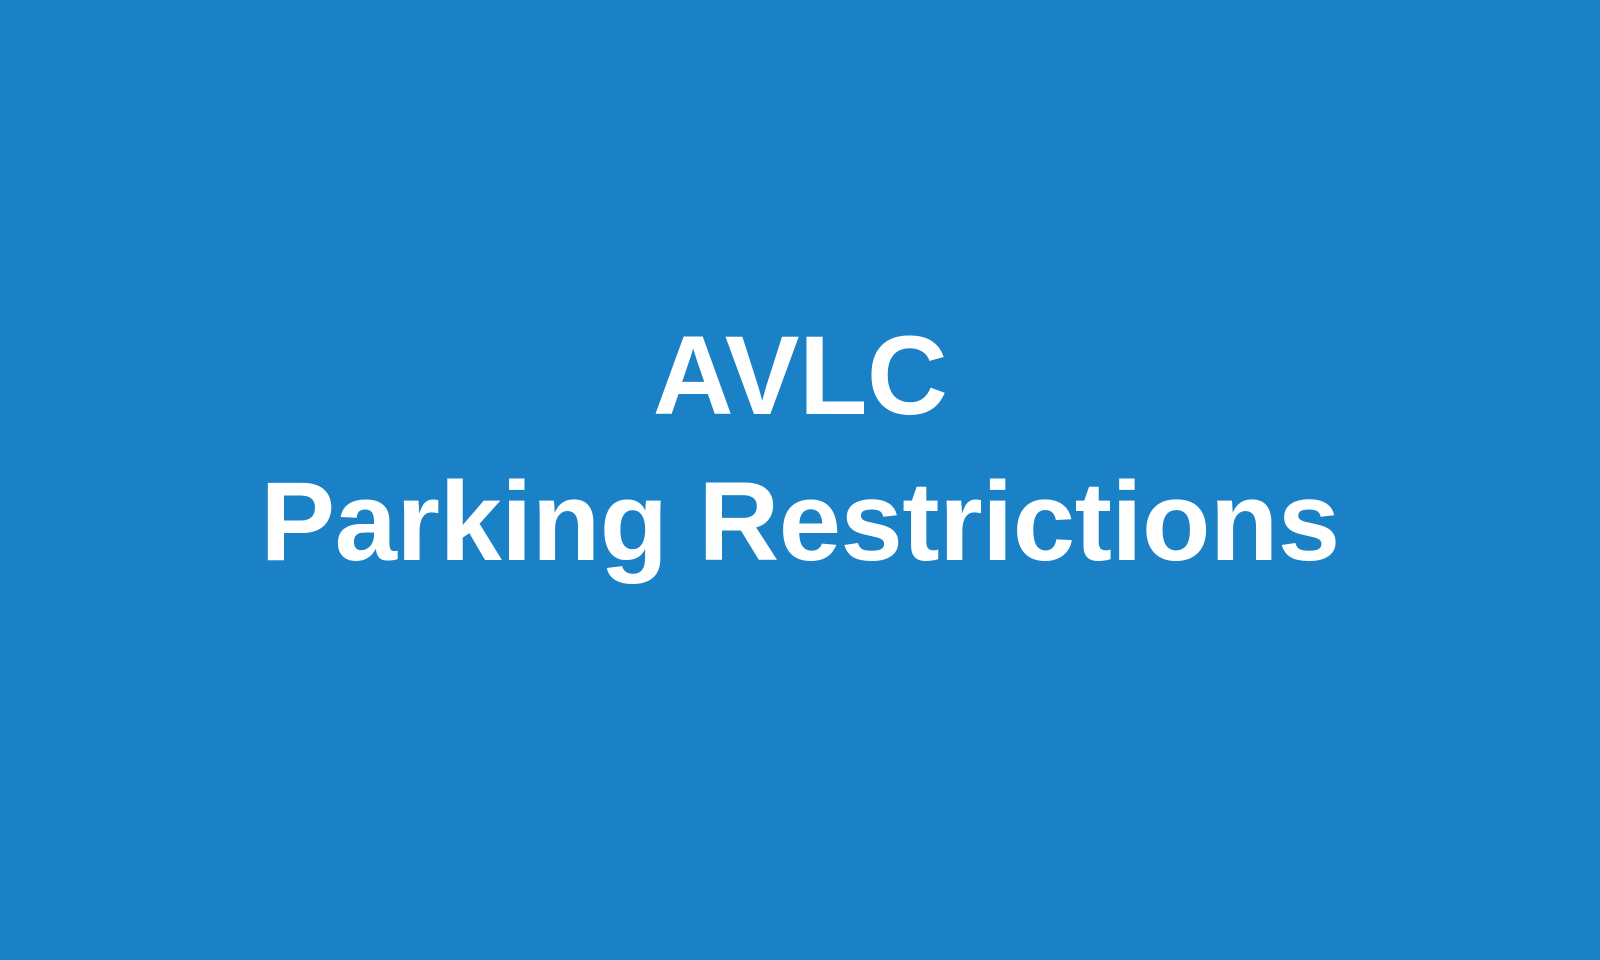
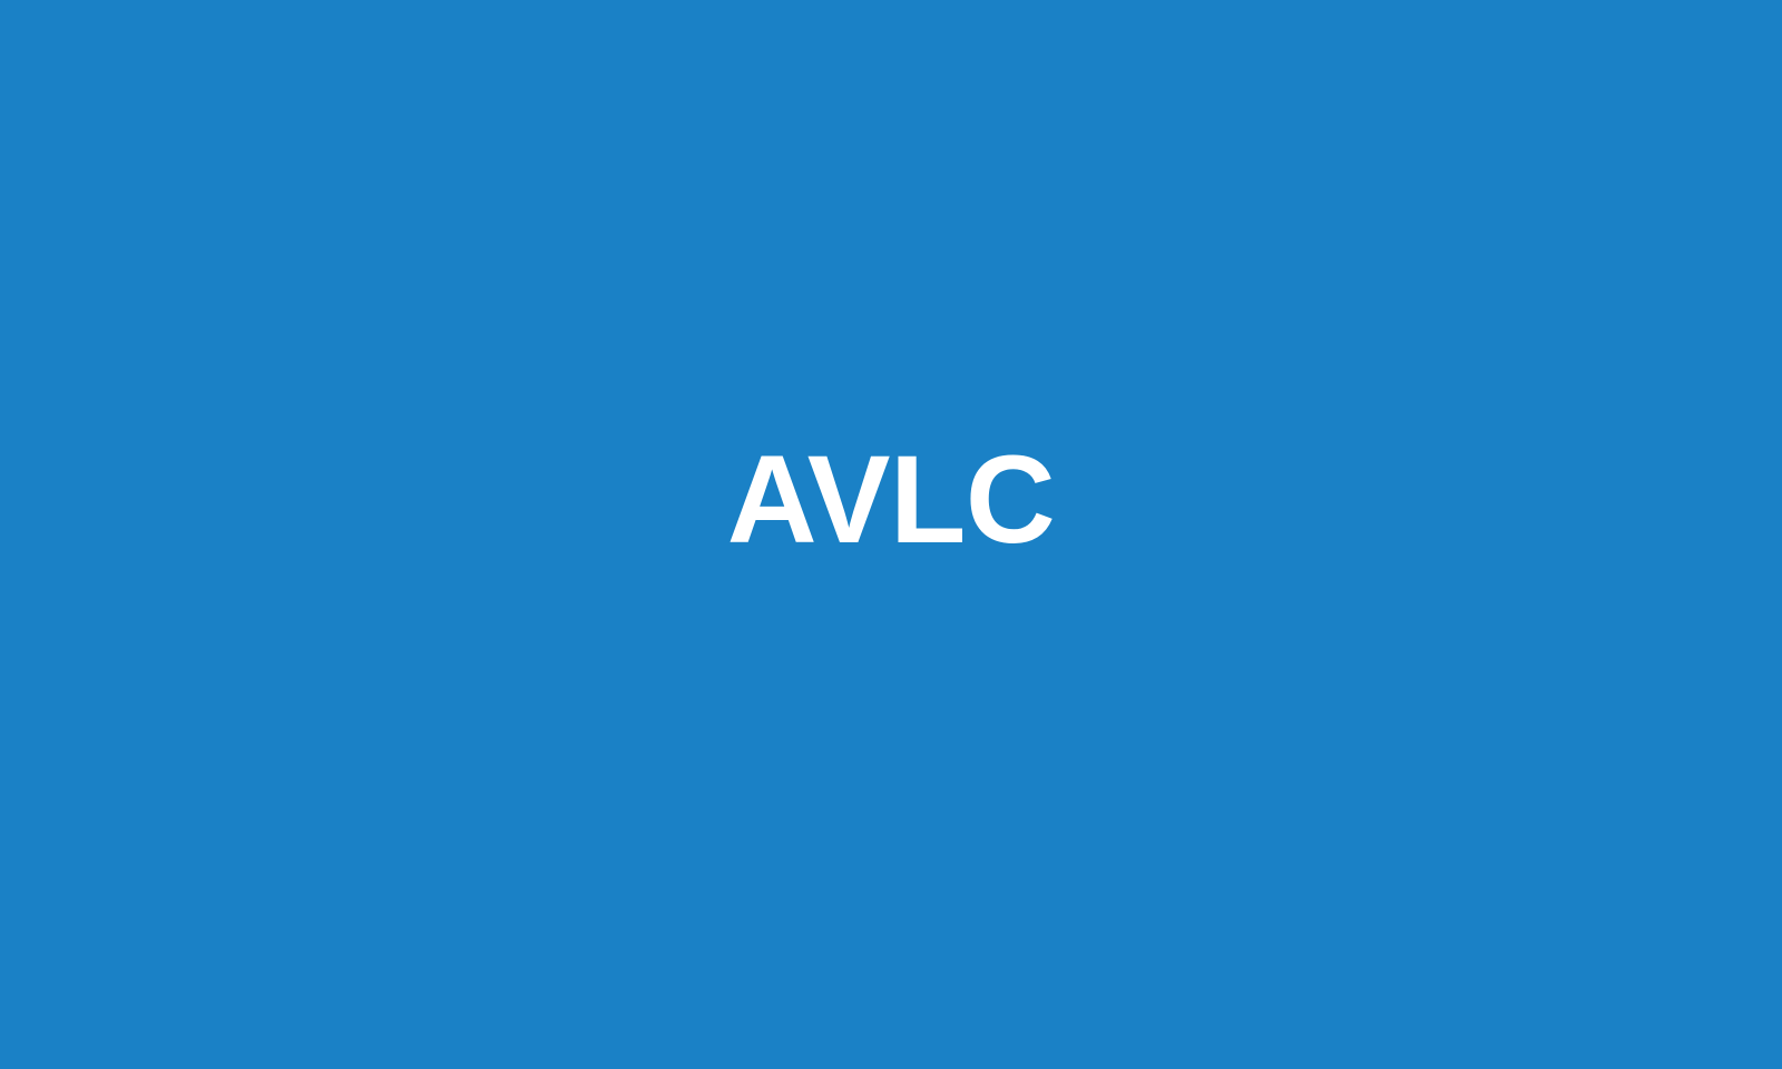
  AVLC
- Parking Restrictions
